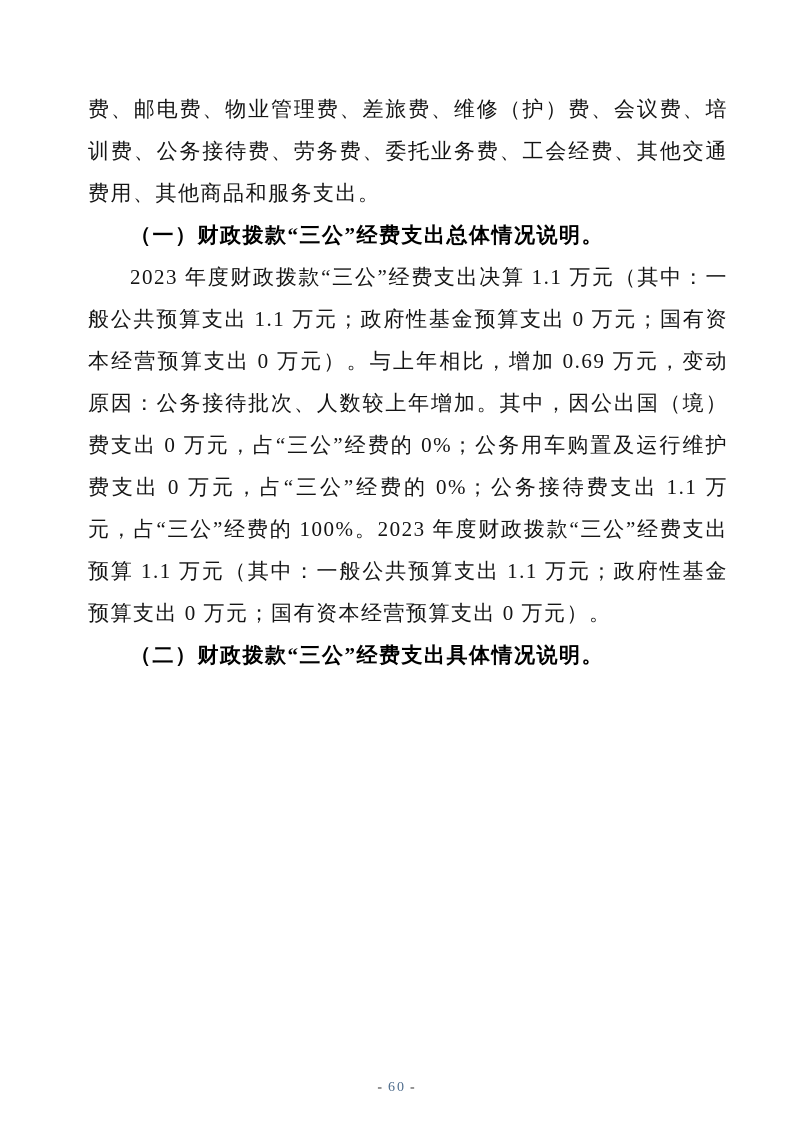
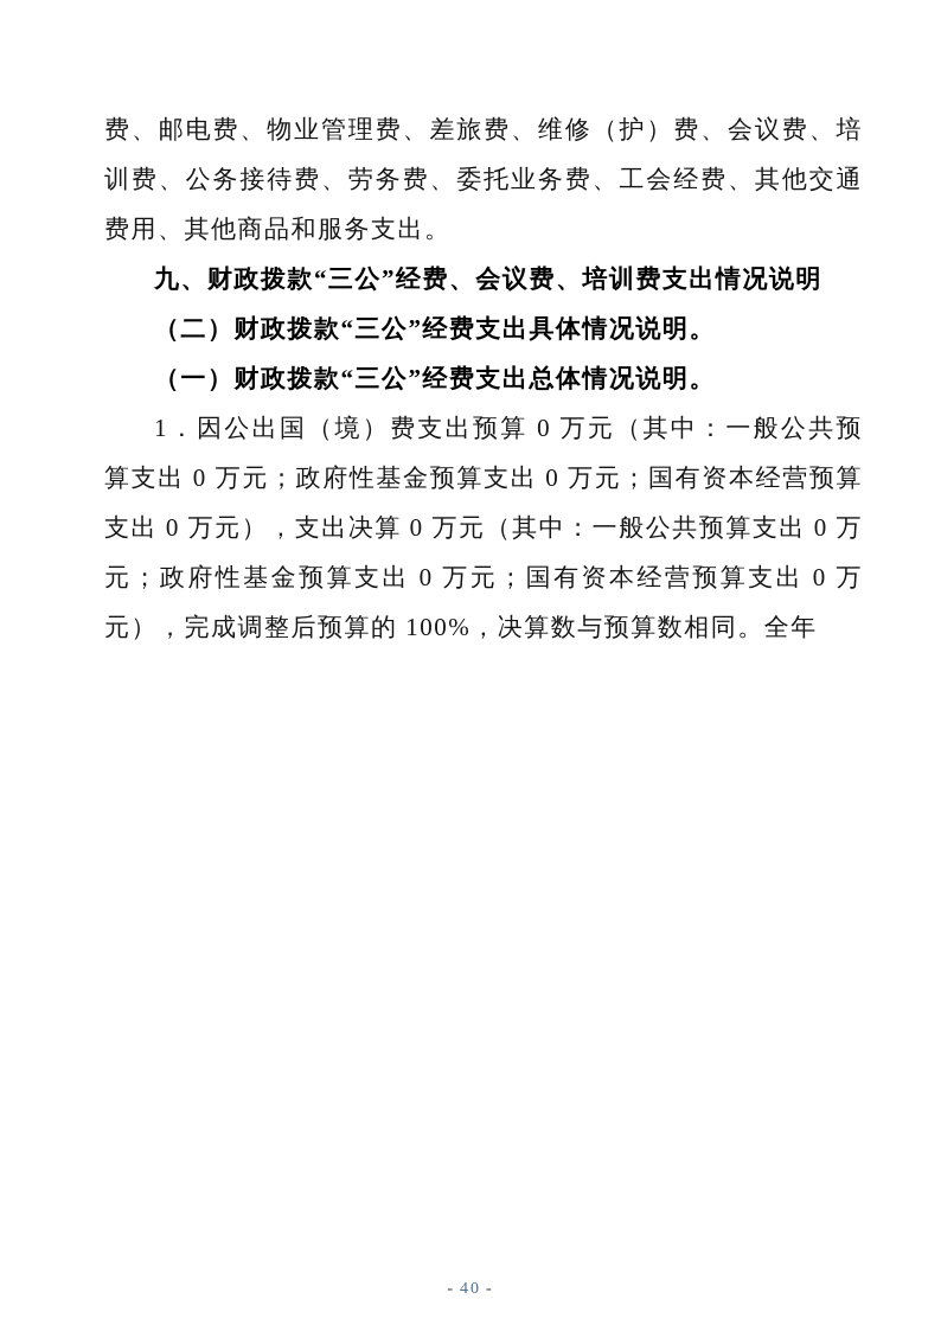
  费、邮电费、物业管理费、差旅费、维修（护）费、会议费、培训费、公务接待费、劳务费、委托业务费、工会经费、其他交通费用、其他商品和服务支出。
+ 九、财政拨款“三公”经费、会议费、培训费支出情况说明
- （一）财政拨款“三公”经费支出总体情况说明。
+ （二）财政拨款“三公”经费支出具体情况说明。
- 2023 年度财政拨款“三公”经费支出决算 1.1 万元（其中：一般公共预算支出 1.1 万元；政府性基金预算支出 0 万元；国有资本经营预算支出 0 万元）。与上年相比，增加 0.69 万元，变动原因：公务接待批次、人数较上年增加。其中，因公出国（境）费支出 0 万元，占“三公”经费的 0%；公务用车购置及运行维护费支出 0 万元，占“三公”经费的 0%；公务接待费支出 1.1 万元，占“三公”经费的 100%。2023 年度财政拨款“三公”经费支出预算 1.1 万元（其中：一般公共预算支出 1.1 万元；政府性基金预算支出 0 万元；国有资本经营预算支出 0 万元）。
- （二）财政拨款“三公”经费支出具体情况说明。
+ （一）财政拨款“三公”经费支出总体情况说明。
+ 1．因公出国（境）费支出预算 0 万元（其中：一般公共预算支出 0 万元；政府性基金预算支出 0 万元；国有资本经营预算支出 0 万元），支出决算 0 万元（其中：一般公共预算支出 0 万元；政府性基金预算支出 0 万元；国有资本经营预算支出 0 万元），完成调整后预算的 100%，决算数与预算数相同。全年
- - 60 -
+ - 40 -
